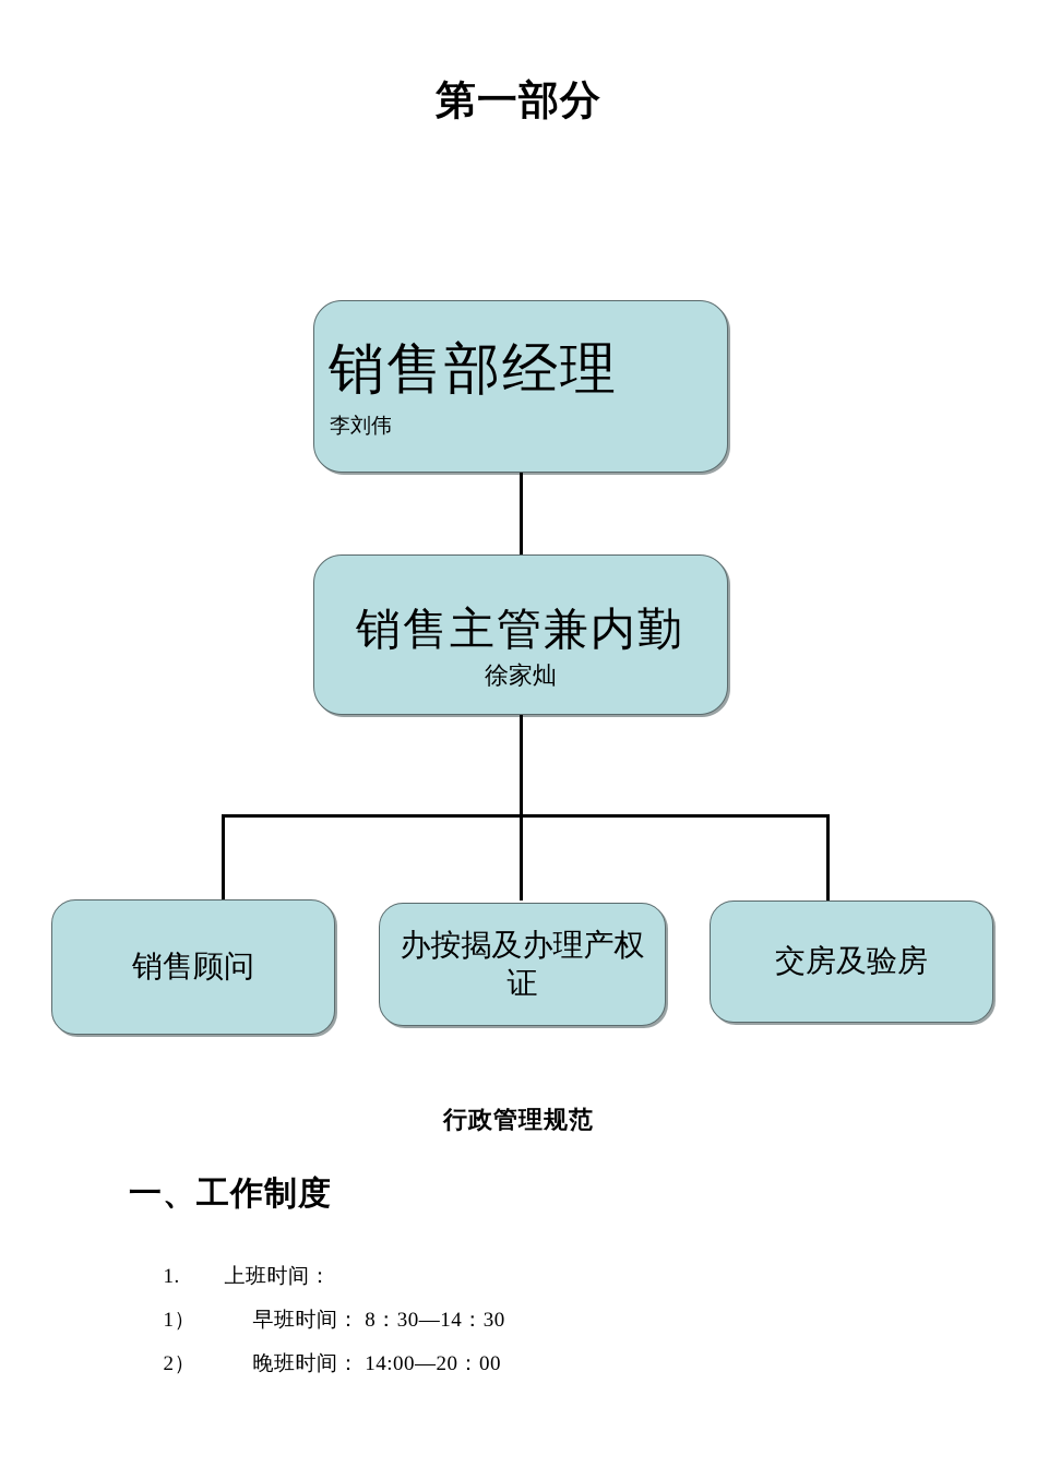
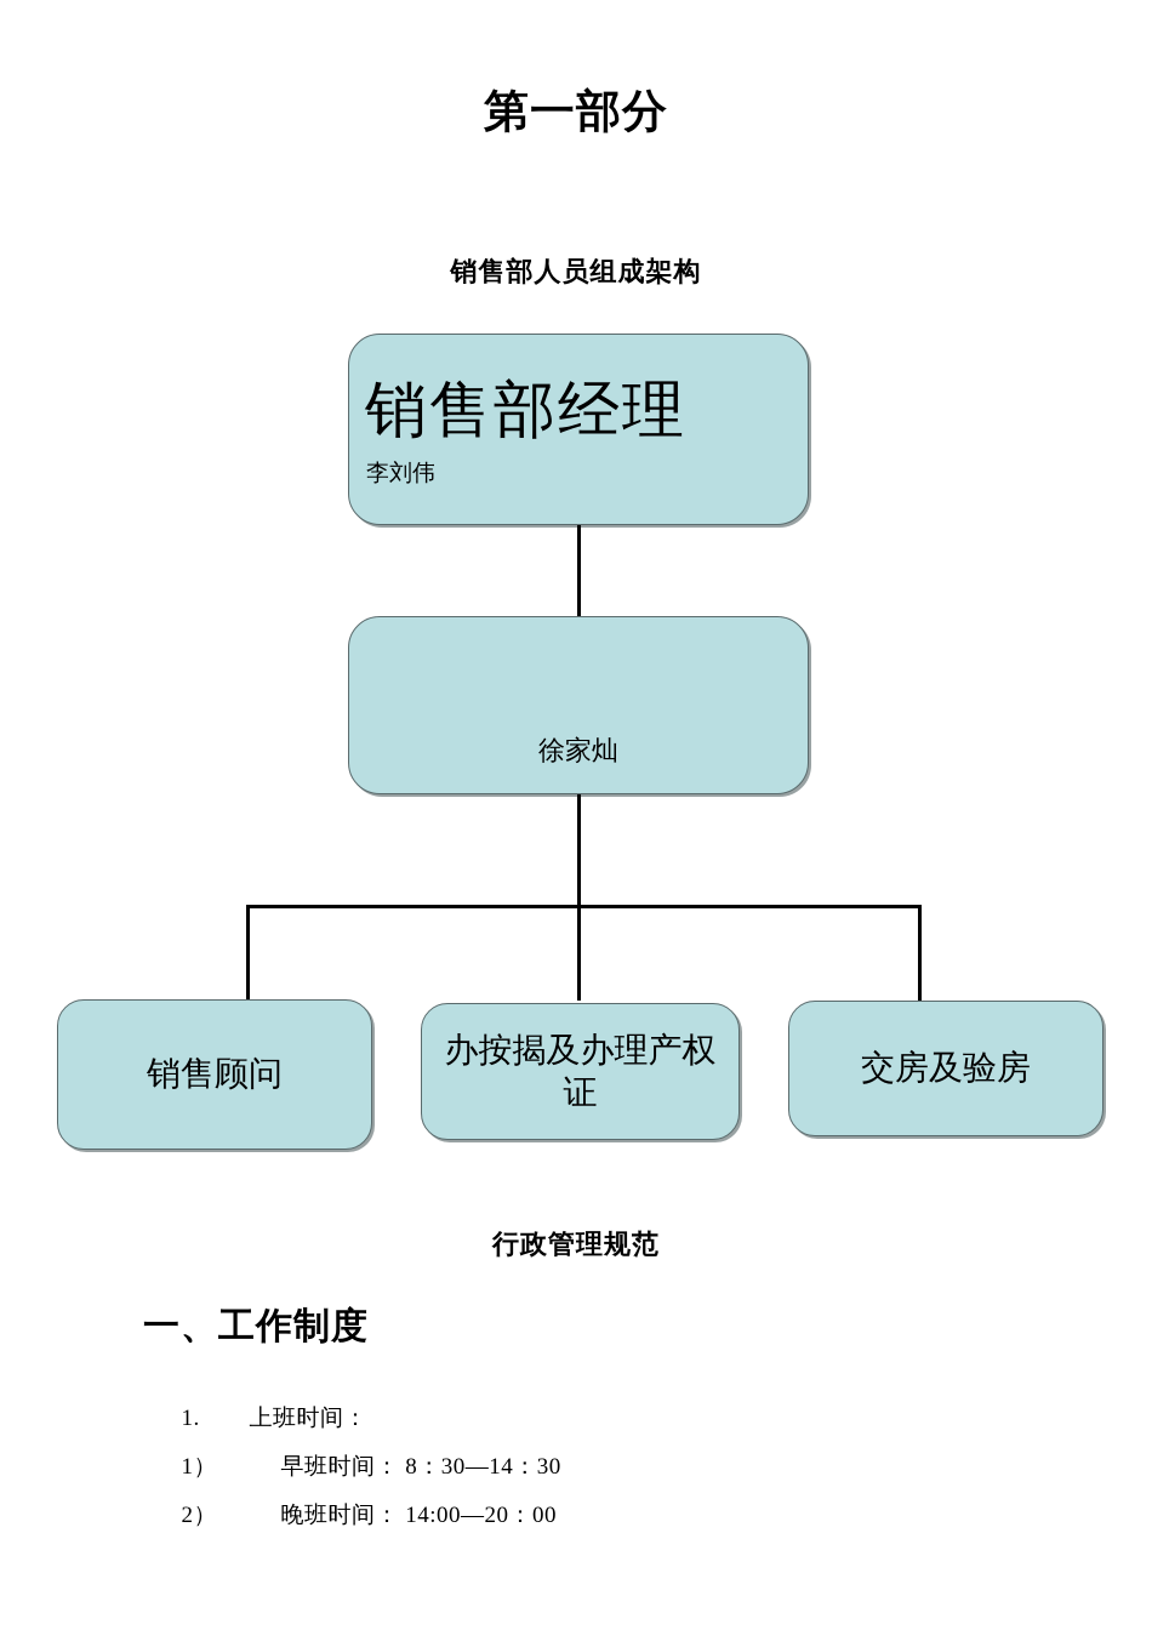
  第一部分
+ 销售部人员组成架构
  销售部经理
  李刘伟
- 销售主管兼内勤
  徐家灿
  销售顾问
  办按揭及办理产权证
  交房及验房
  行政管理规范
  一、工作制度
  1. 上班时间：
  1） 早班时间： 8：30—14：30
  2） 晚班时间： 14:00—20：00
